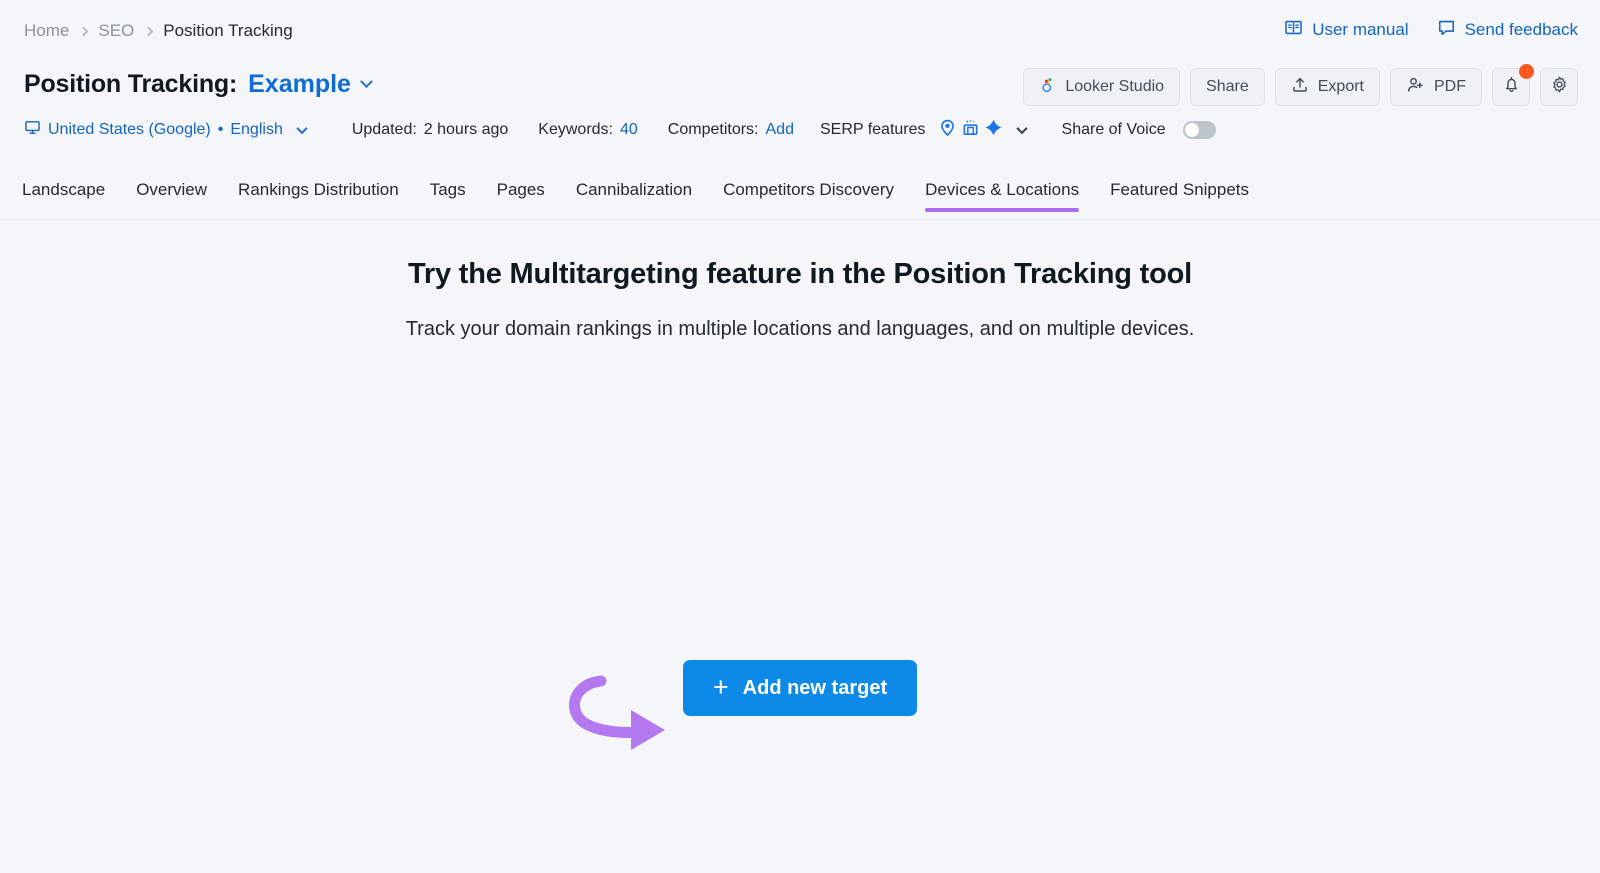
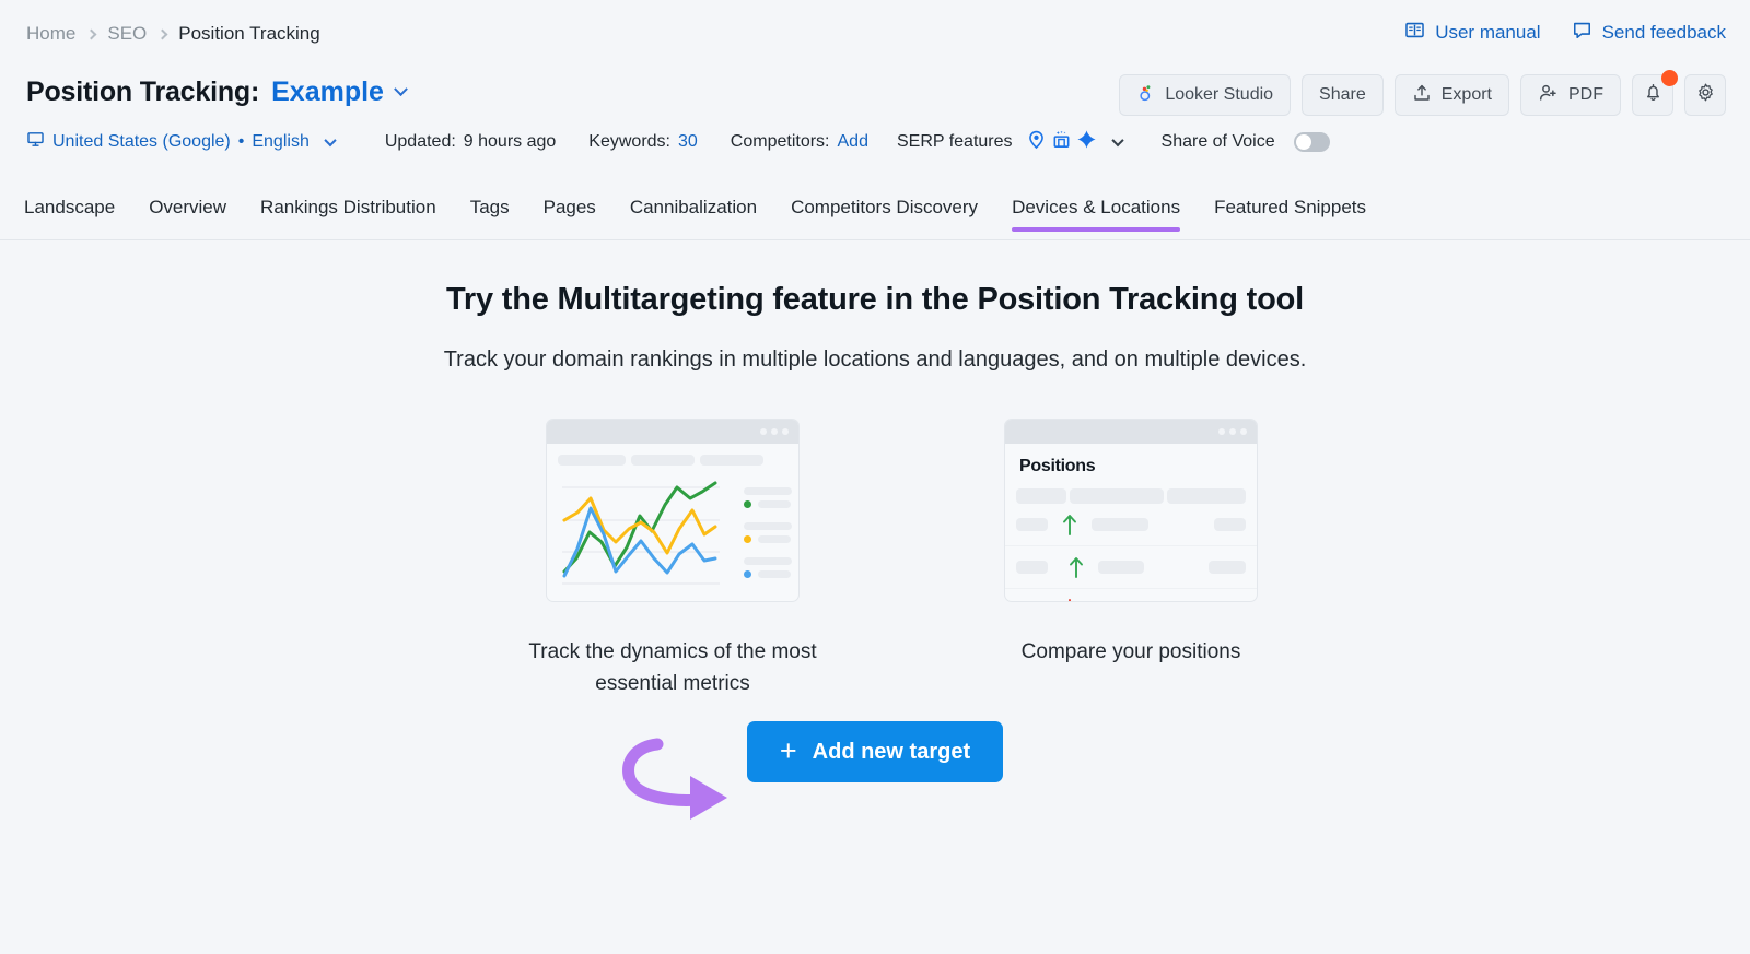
  Home
  SEO
  Position Tracking
  User manual
  Send feedback
  Position Tracking:
  Example
  Looker Studio
  Share
  Export
  PDF
  United States (Google)
  •
  English
  Updated:
- 2 hours ago
+ 9 hours ago
  Keywords:
- 40
+ 30
  Competitors:
  Add
  SERP features
  Share of Voice
  Landscape
  Overview
  Rankings Distribution
  Tags
  Pages
  Cannibalization
  Competitors Discovery
  Devices & Locations
  Featured Snippets
  Try the Multitargeting feature in the Position Tracking tool
  Track your domain rankings in multiple locations and languages, and on multiple devices.
+ Track the dynamics of the most essential metrics
+ Positions
+ Compare your positions
  +
  Add new target
